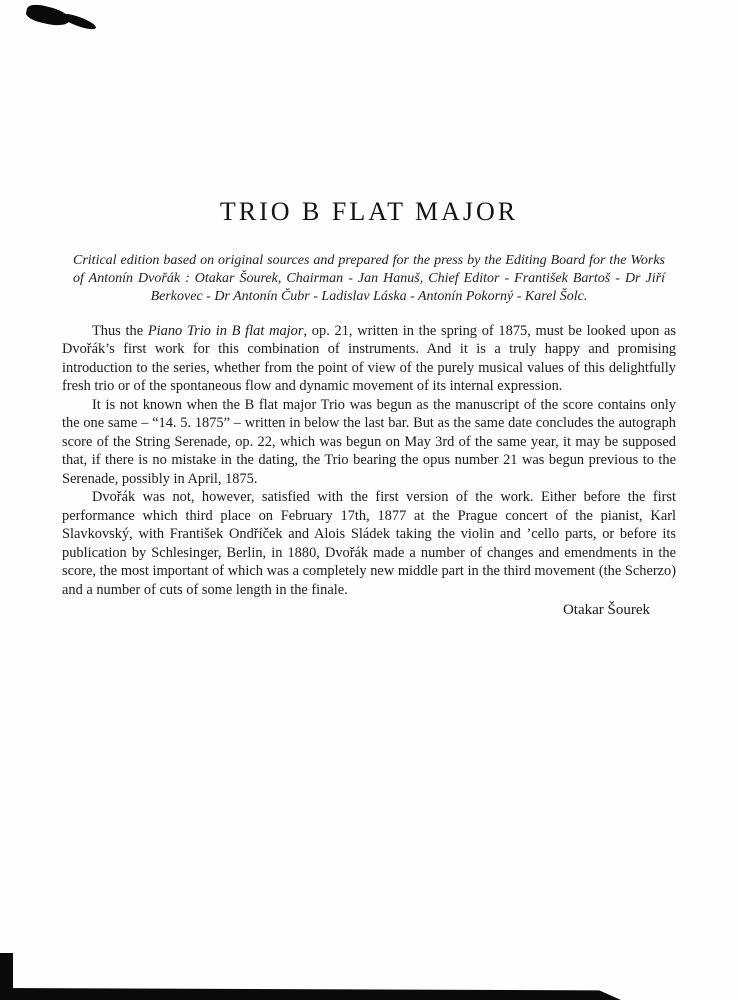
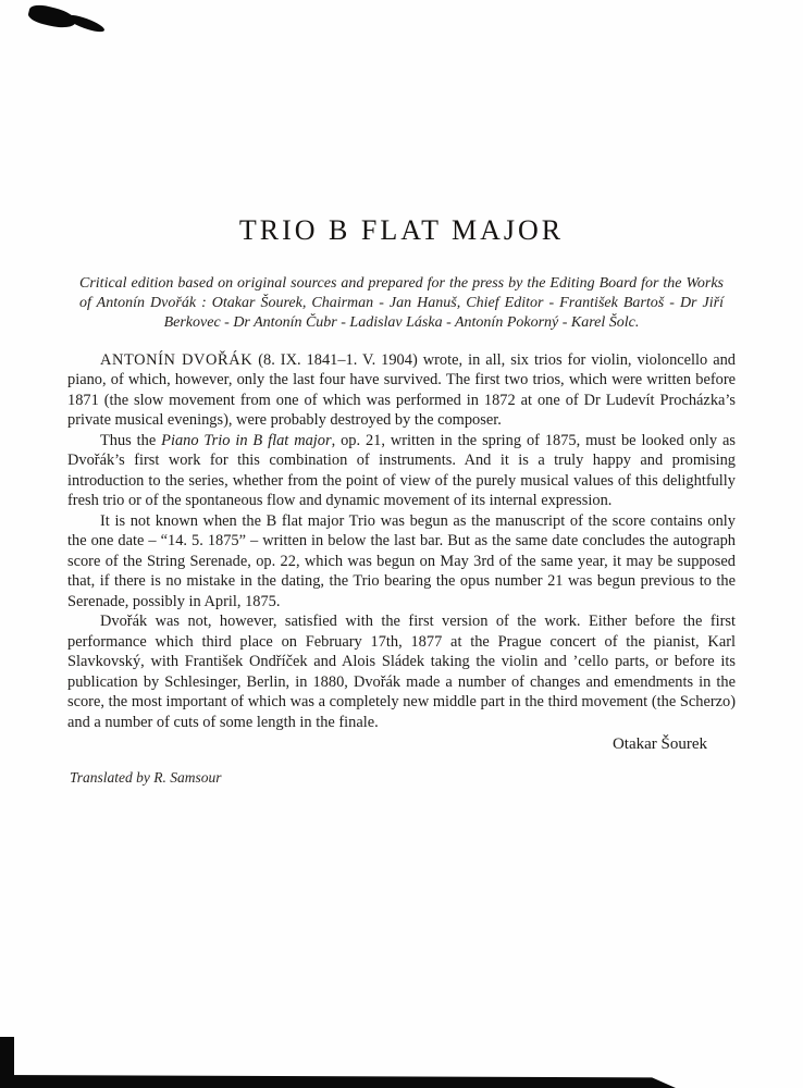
  TRIO B FLAT MAJOR
  Critical edition based on original sources and prepared for the press by the Editing Board for the Works of Antonín Dvořák : Otakar Šourek, Chairman - Jan Hanuš, Chief Editor - František Bartoš - Dr Jiří Berkovec - Dr Antonín Čubr - Ladislav Láska - Antonín Pokorný - Karel Šolc.
+ ANTONÍN DVOŘÁK (8. IX. 1841–1. V. 1904) wrote, in all, six trios for violin, violoncello and piano, of which, however, only the last four have survived. The first two trios, which were written before 1871 (the slow movement from one of which was performed in 1872 at one of Dr Ludevít Procházka’s private musical evenings), were probably destroyed by the composer.
- Thus the Piano Trio in B flat major, op. 21, written in the spring of 1875, must be looked upon as Dvořák’s first work for this combination of instruments. And it is a truly happy and promising introduction to the series, whether from the point of view of the purely musical values of this delightfully fresh trio or of the spontaneous flow and dynamic movement of its internal expression.
+ Thus the Piano Trio in B flat major, op. 21, written in the spring of 1875, must be looked only as Dvořák’s first work for this combination of instruments. And it is a truly happy and promising introduction to the series, whether from the point of view of the purely musical values of this delightfully fresh trio or of the spontaneous flow and dynamic movement of its internal expression.
- It is not known when the B flat major Trio was begun as the manuscript of the score contains only the one same – “14. 5. 1875” – written in below the last bar. But as the same date concludes the autograph score of the String Serenade, op. 22, which was begun on May 3rd of the same year, it may be supposed that, if there is no mistake in the dating, the Trio bearing the opus number 21 was begun previous to the Serenade, possibly in April, 1875.
+ It is not known when the B flat major Trio was begun as the manuscript of the score contains only the one date – “14. 5. 1875” – written in below the last bar. But as the same date concludes the autograph score of the String Serenade, op. 22, which was begun on May 3rd of the same year, it may be supposed that, if there is no mistake in the dating, the Trio bearing the opus number 21 was begun previous to the Serenade, possibly in April, 1875.
  Dvořák was not, however, satisfied with the first version of the work. Either before the first performance which third place on February 17th, 1877 at the Prague concert of the pianist, Karl Slavkovský, with František Ondříček and Alois Sládek taking the violin and ’cello parts, or before its publication by Schlesinger, Berlin, in 1880, Dvořák made a number of changes and emendments in the score, the most important of which was a completely new middle part in the third movement (the Scherzo) and a number of cuts of some length in the finale.
  Otakar Šourek
+ Translated by R. Samsour
